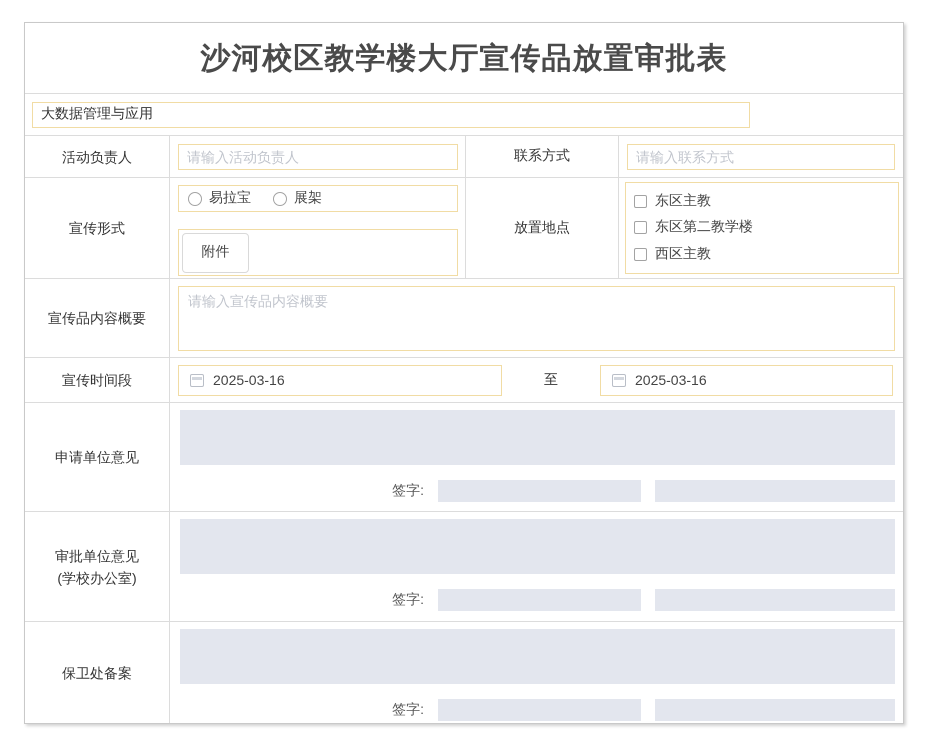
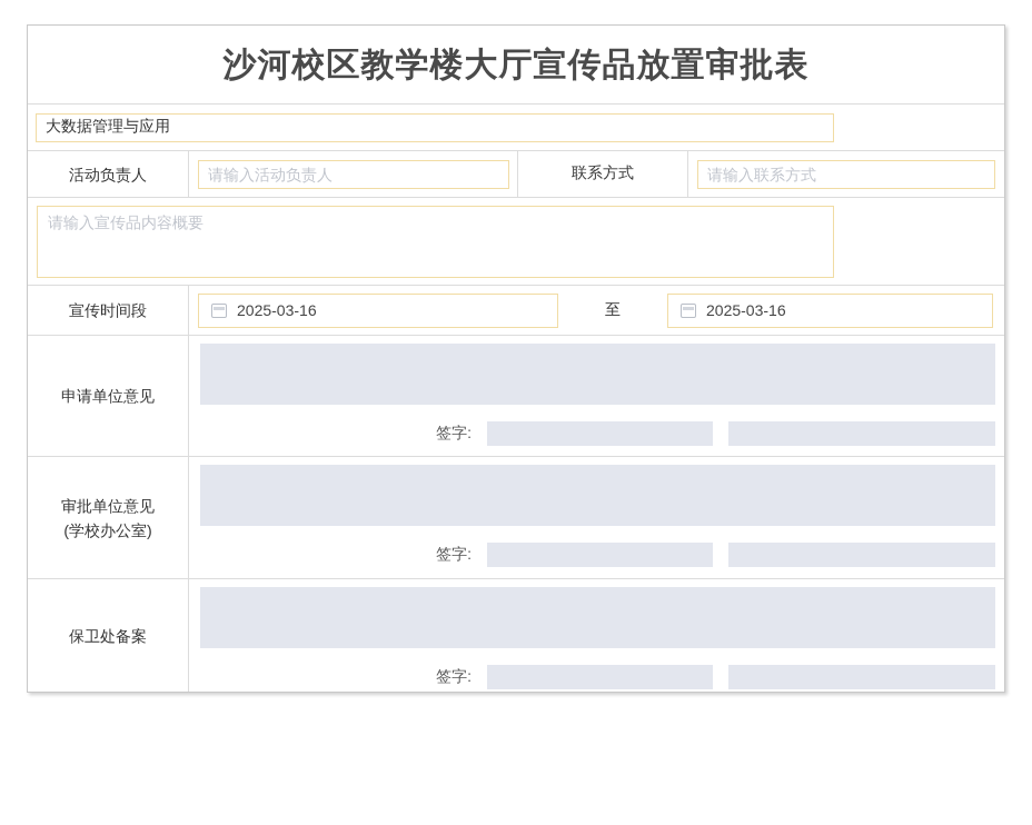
  沙河校区教学楼大厅宣传品放置审批表
  大数据管理与应用
  活动负责人
  请输入活动负责人
  联系方式
  请输入联系方式
- 宣传形式
- 易拉宝
- 展架
- 附件
- 放置地点
- 东区主教
- 东区第二教学楼
- 西区主教
- 宣传品内容概要
  请输入宣传品内容概要
  宣传时间段
  2025-03-16
  至
  2025-03-16
  申请单位意见
  签字:
  审批单位意见
  (学校办公室)
  签字:
  保卫处备案
  签字:
